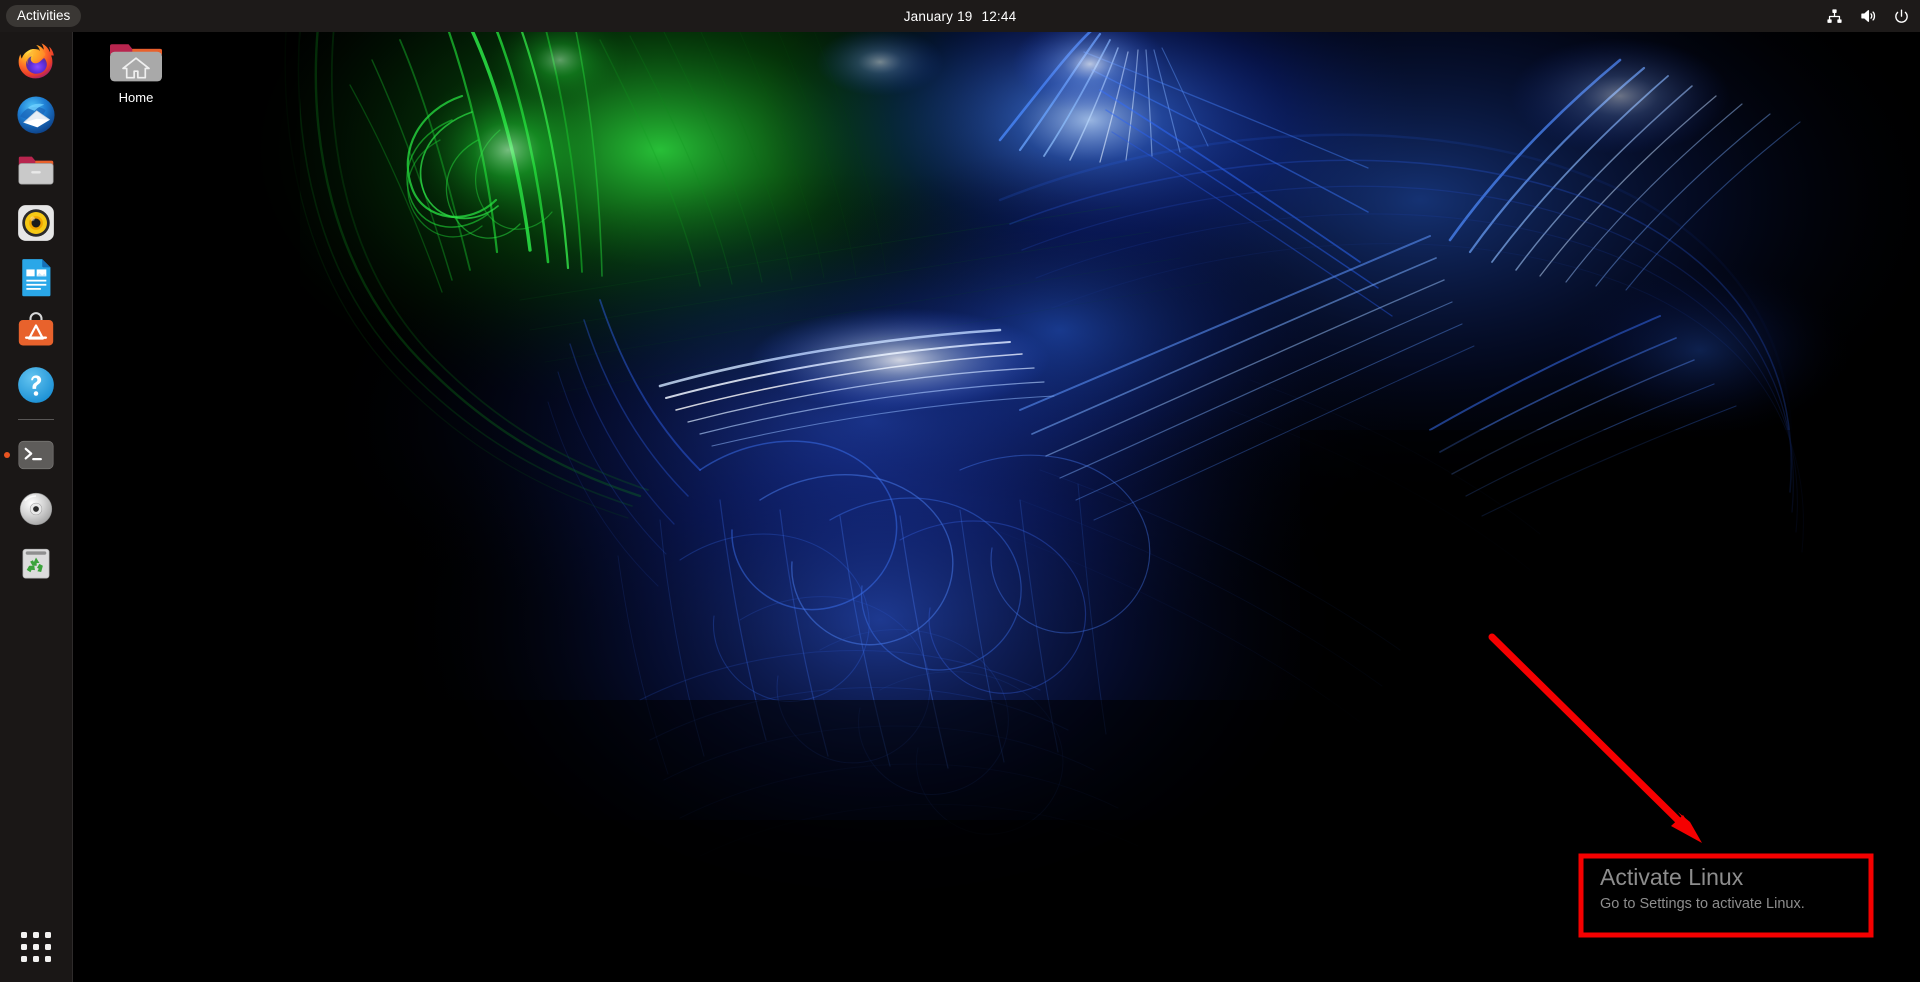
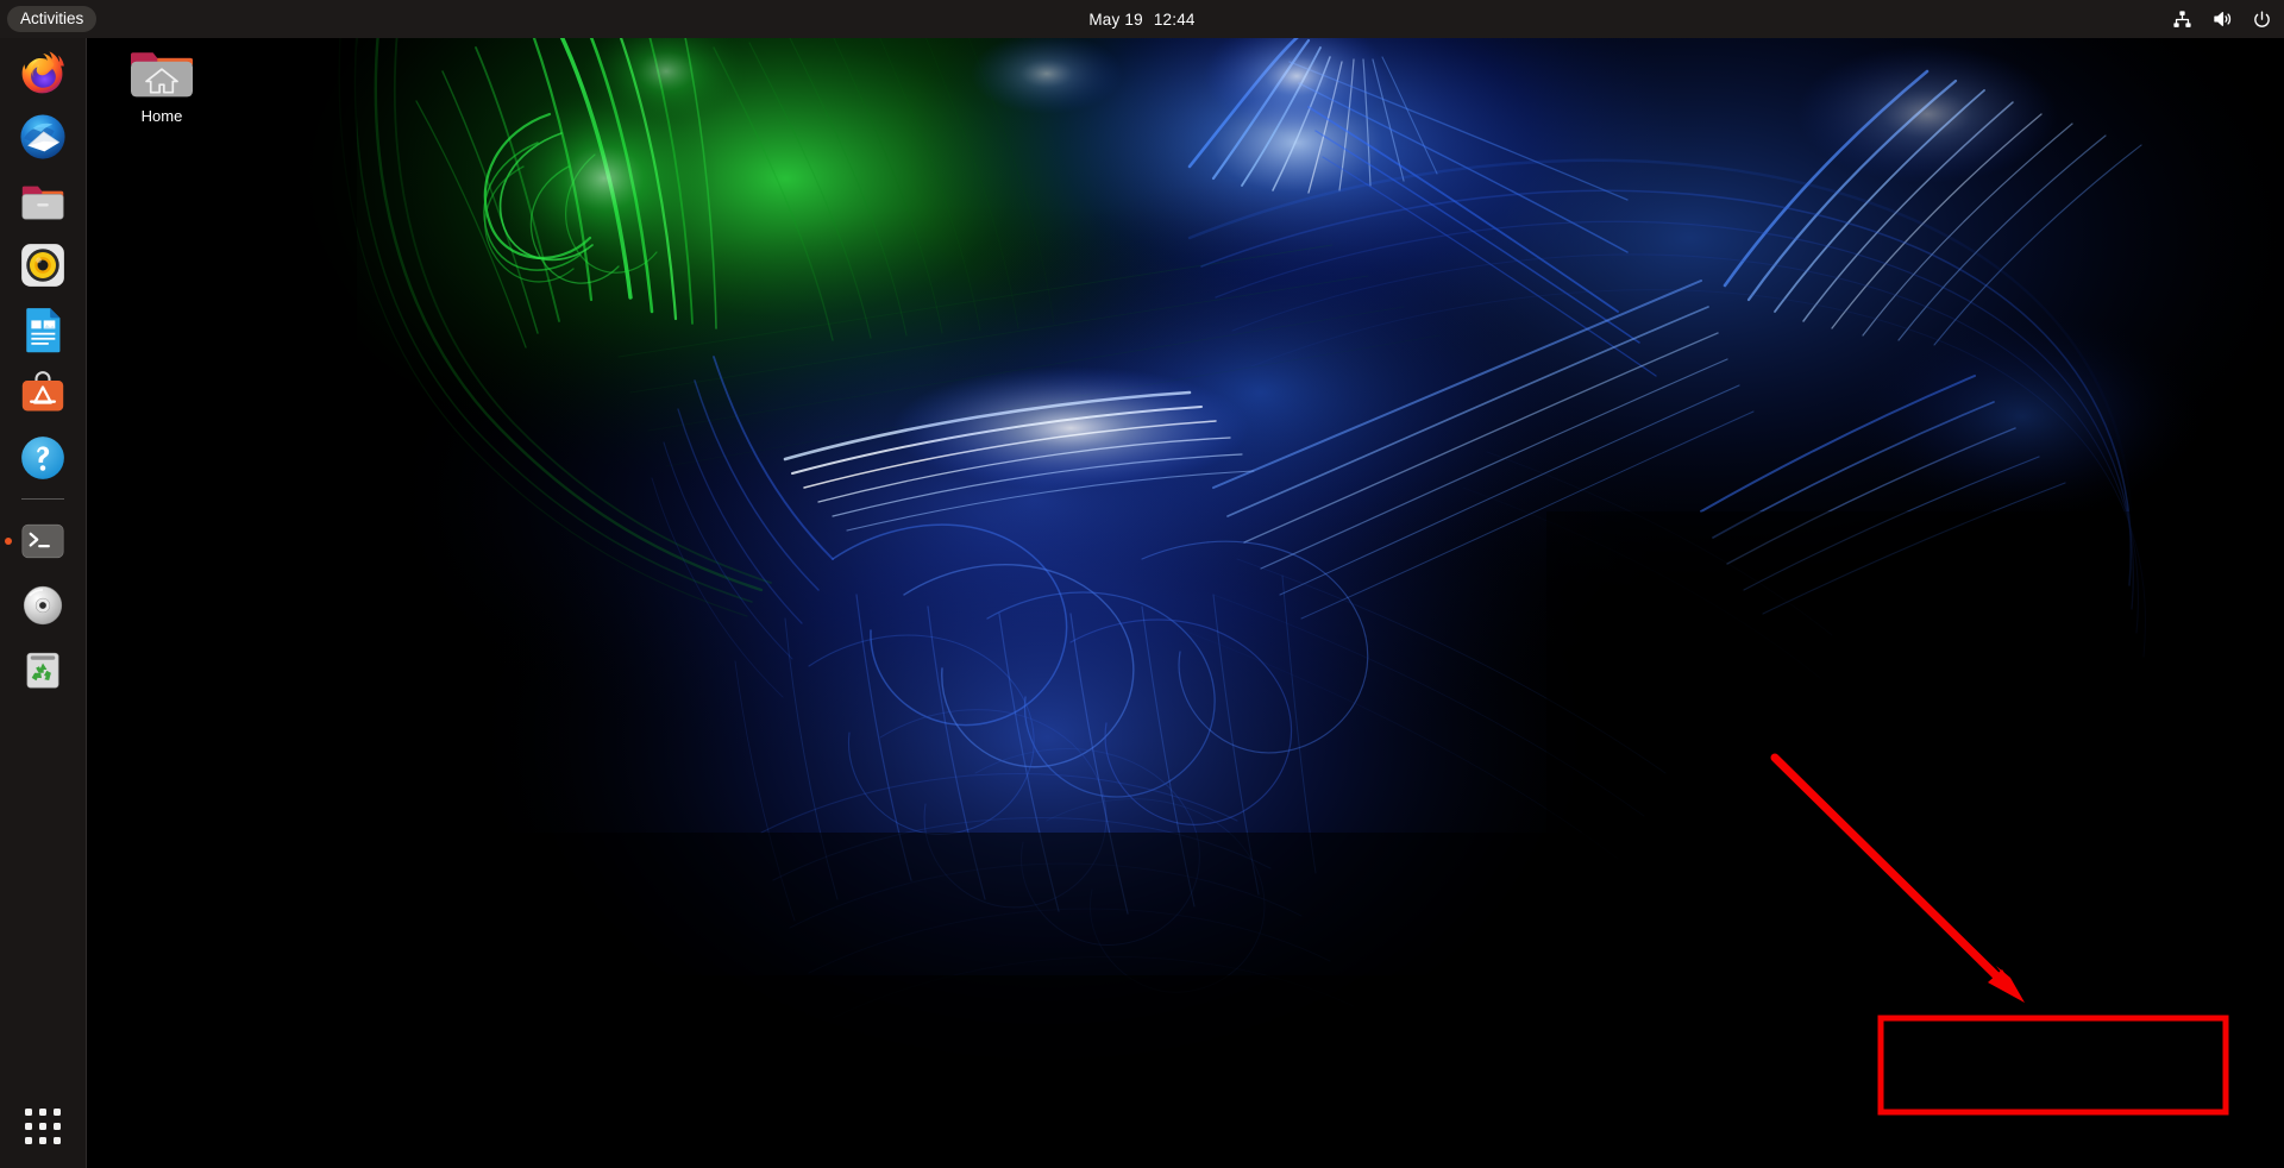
  Activities
- January 19
+ May 19
  12:44
  Home
- Activate Linux
- Go to Settings to activate Linux.
